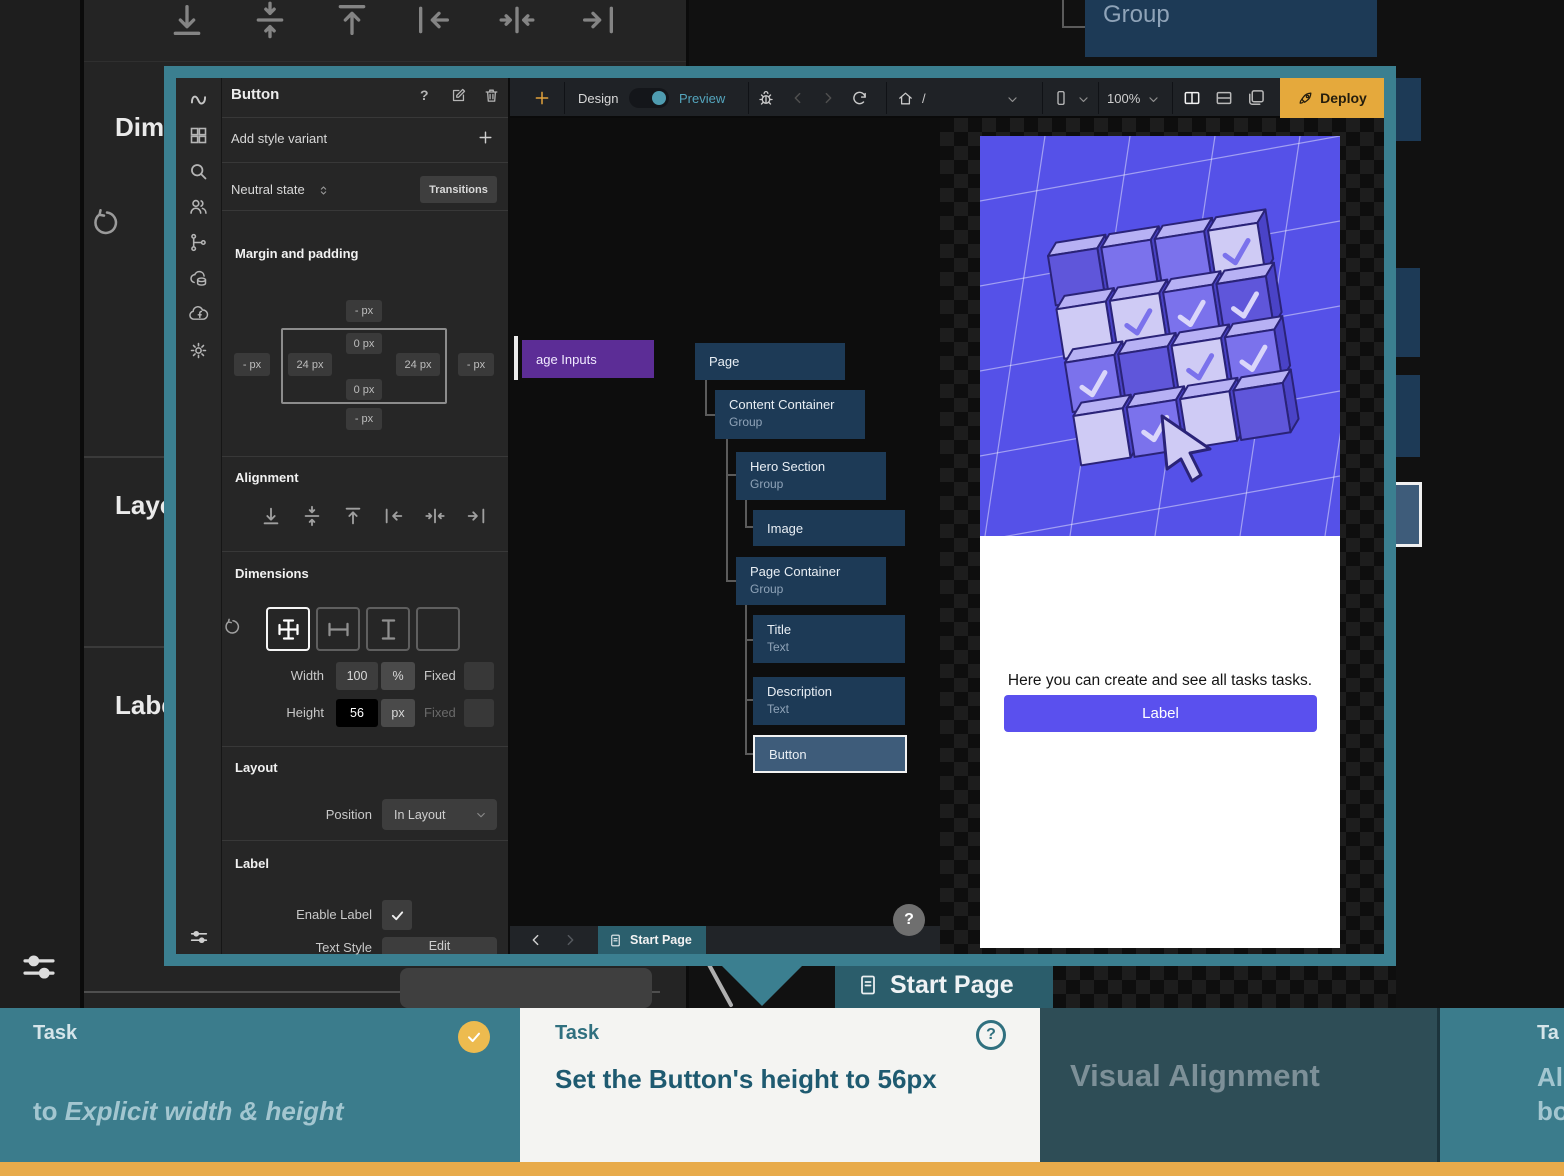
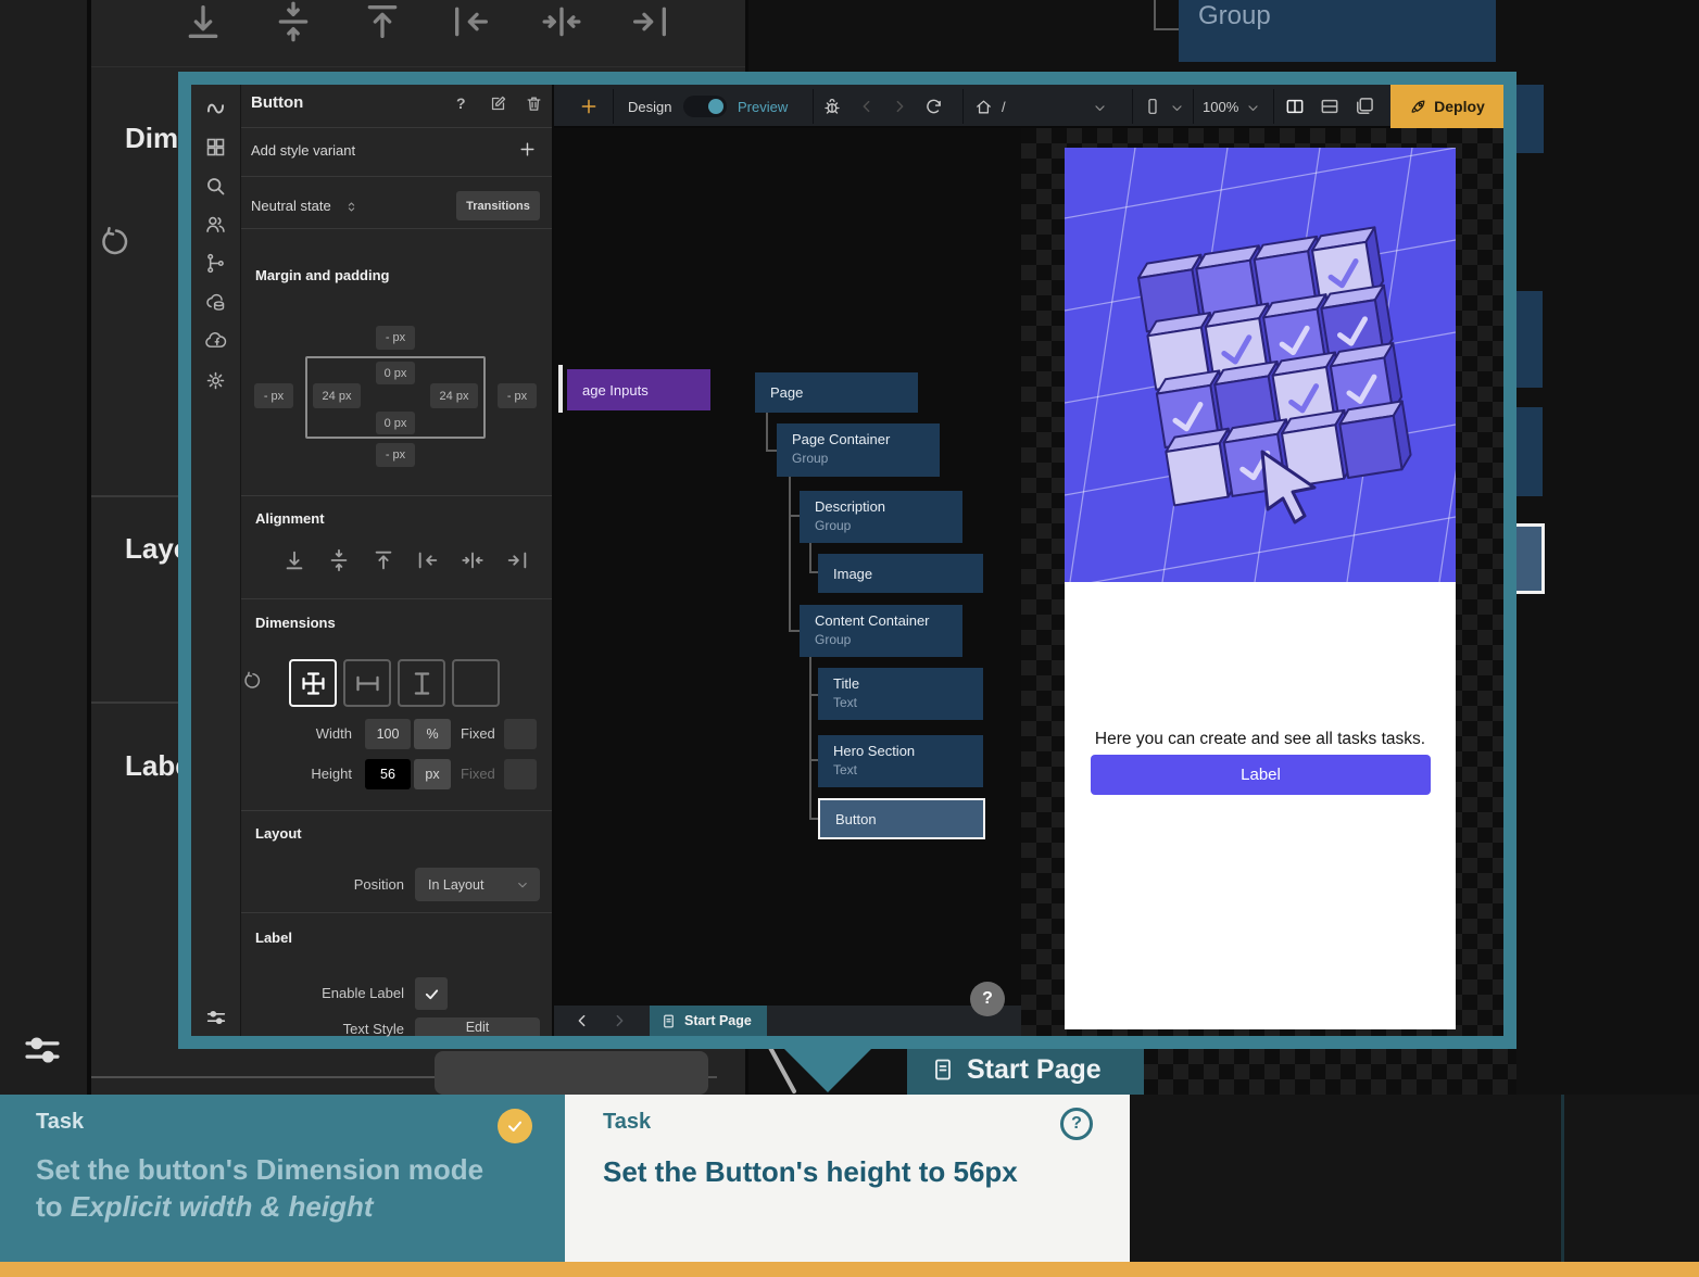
  Dim
  Lay
  Lab
  Group
  Start Page
  Button
  ?
  Add style variant
  Neutral state
  Transitions
  Margin and padding
  - px
  0 px
  - px
  24 px
  24 px
  - px
  0 px
  - px
  Alignment
  Dimensions
  Width
  100
  %
  Fixed
  Height
  56
  px
  Fixed
  Layout
  Position
  In Layout
  Label
  Enable Label
  Text Style
  Edit
  Design
  Preview
  /
  100%
  Deploy
  age Inputs
  Page
- Content Container
+ Page Container
  Group
- Hero Section
+ Description
  Group
  Image
- Page Container
+ Content Container
  Group
  Title
  Text
- Description
+ Hero Section
  Text
  Button
  Here you can create and see all tasks tasks.
  Label
  Start Page
  ?
  Task
+ Set the button's Dimension mode
  to Explicit width & height
  Task
  ?
  Set the Button's height to 56px
- Visual Alignment
- Ta
- Al
- bo
